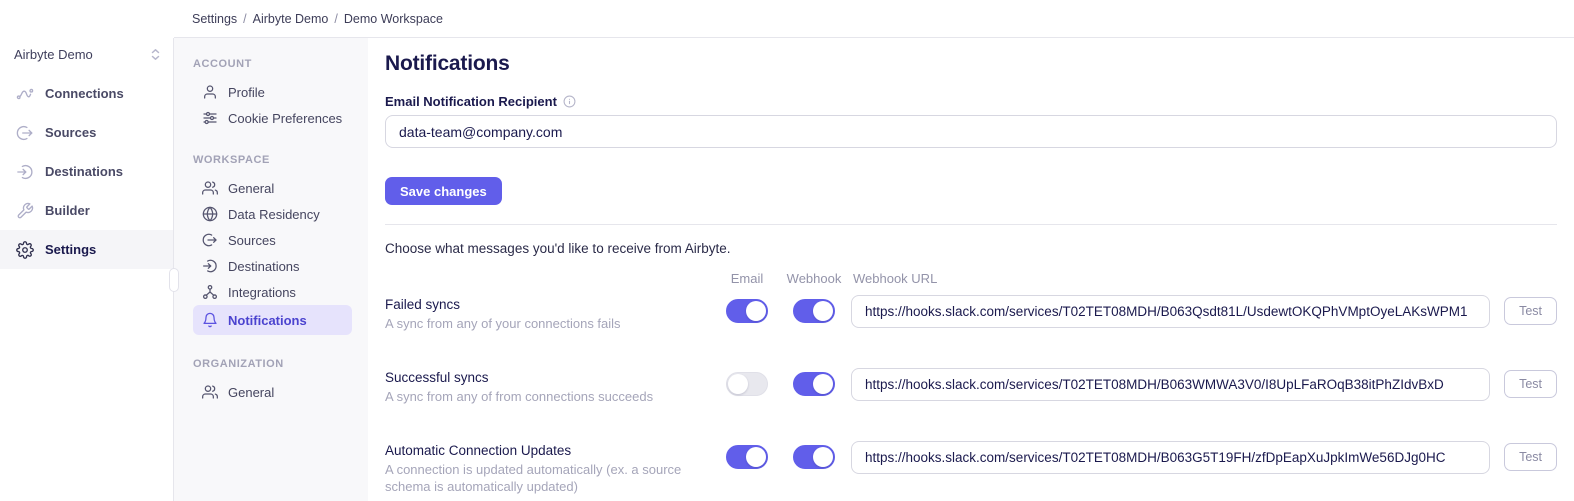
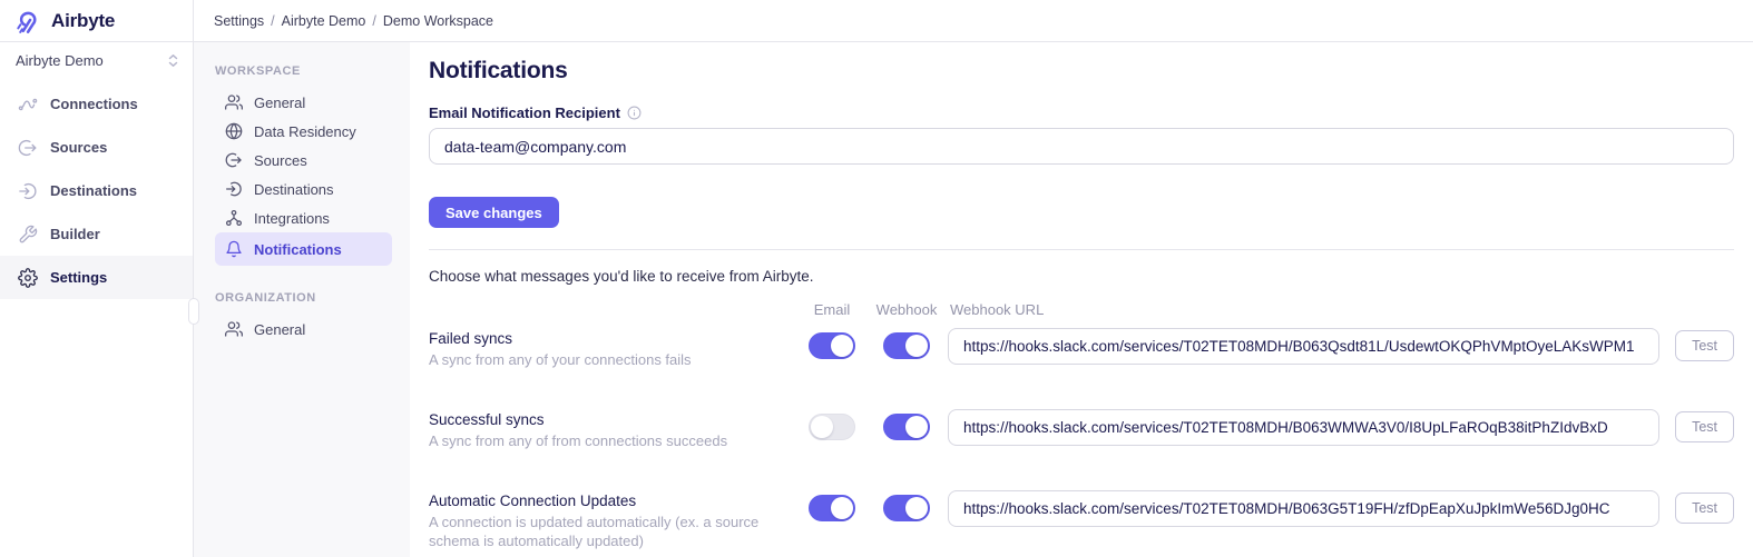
+ Airbyte
  Settings
  /
  Airbyte Demo
  /
  Demo Workspace
  Airbyte Demo
  Connections
  Sources
  Destinations
  Builder
  Settings
- ACCOUNT
- Profile
- Cookie Preferences
  WORKSPACE
  General
  Data Residency
  Sources
  Destinations
  Integrations
  Notifications
  ORGANIZATION
  General
  Notifications
  Email Notification Recipient
  data-team@company.com Save changes
  Choose what messages you'd like to receive from Airbyte.
  Email
  Webhook
  Webhook URL
  Failed syncs
  A sync from any of your connections fails
  https://hooks.slack.com/services/T02TET08MDH/B063Qsdt81L/UsdewtOKQPhVMptOyeLAKsWPM1
  Test
  Successful syncs
  A sync from any of from connections succeeds
  https://hooks.slack.com/services/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
  Test
  Automatic Connection Updates
  A connection is updated automatically (ex. a source schema is automatically updated)
  https://hooks.slack.com/services/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
  Test
